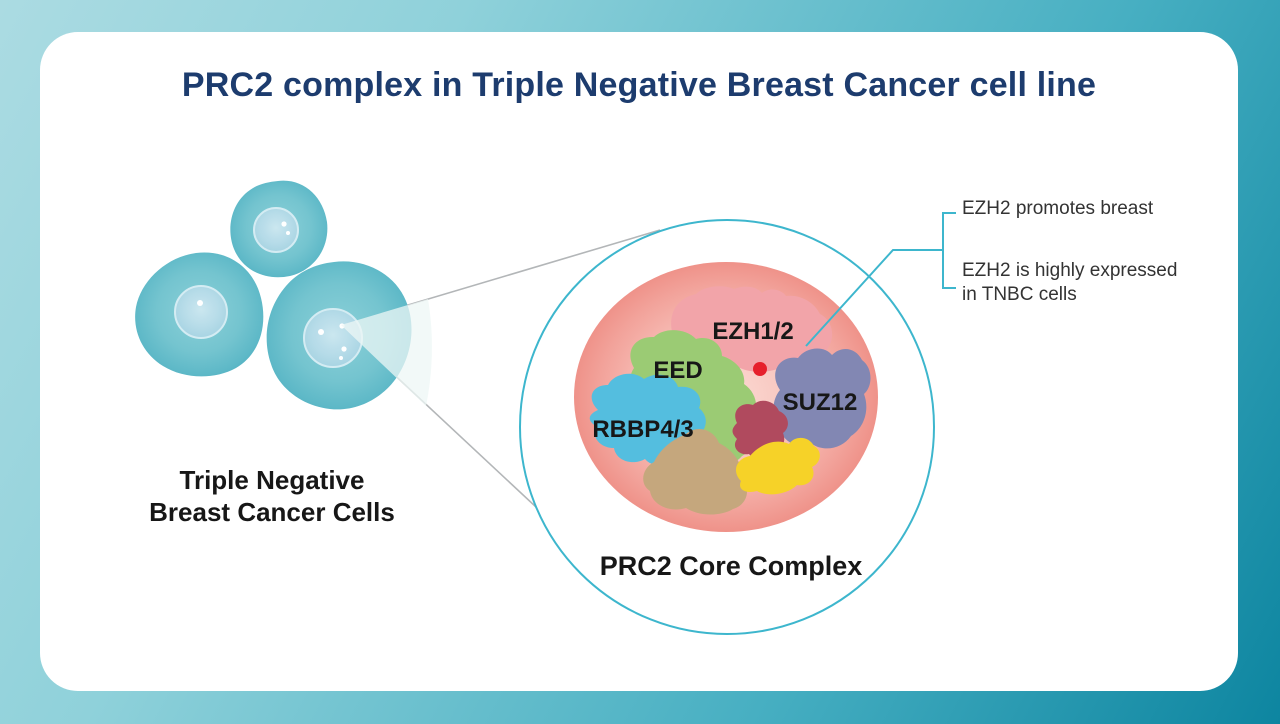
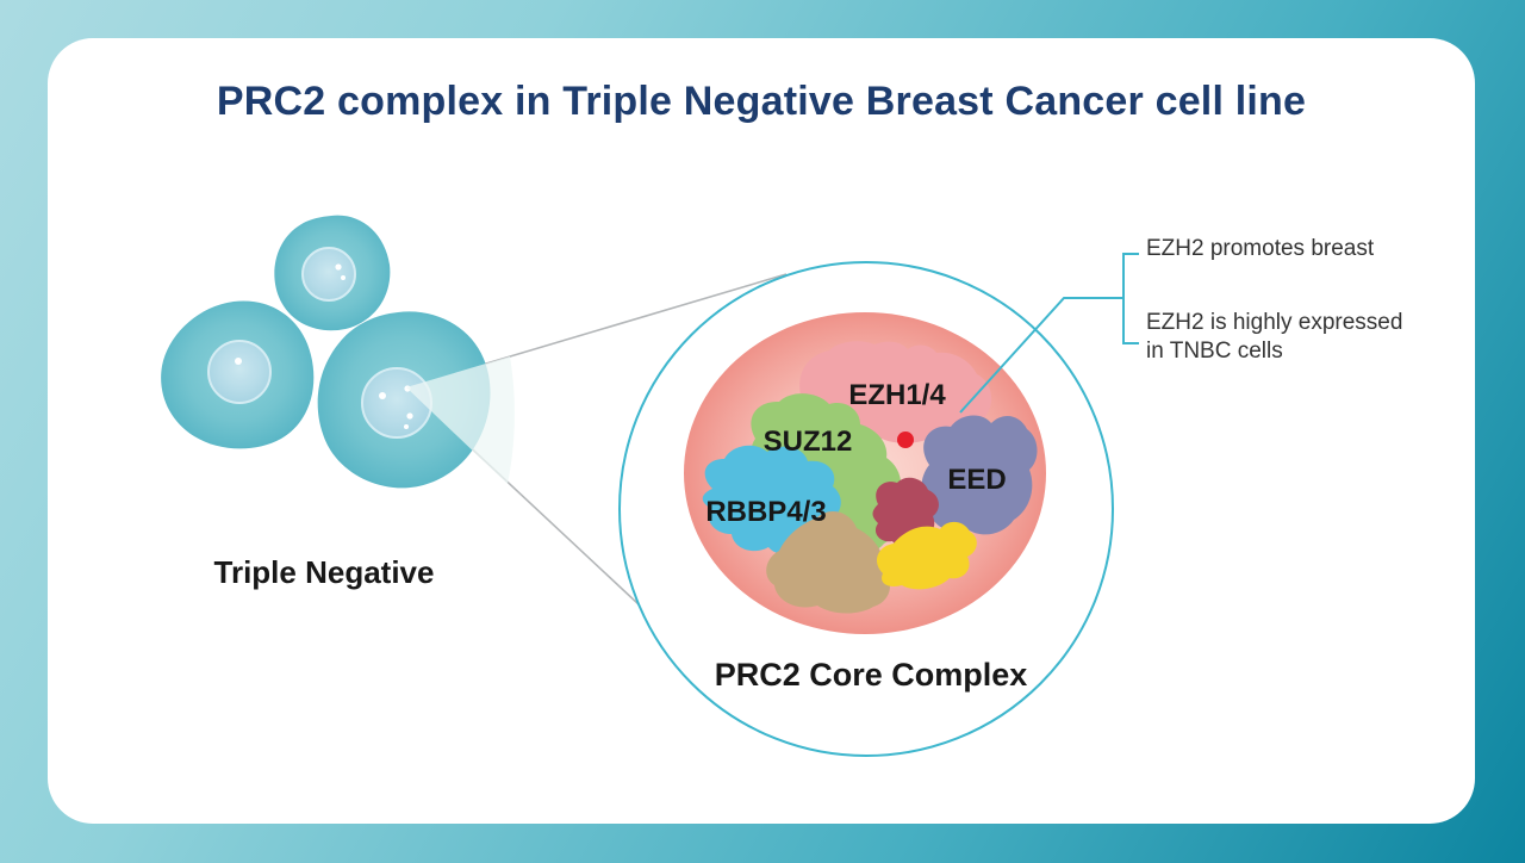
  PRC2 complex in Triple Negative Breast Cancer cell line
- EZH1/2
+ EZH1/4
- EED
+ SUZ12
  RBBP4/3
- SUZ12
+ EED
  PRC2 Core Complex
  Triple Negative
- Breast Cancer Cells
  EZH2 promotes breast
  EZH2 is highly expressed
  in TNBC cells
